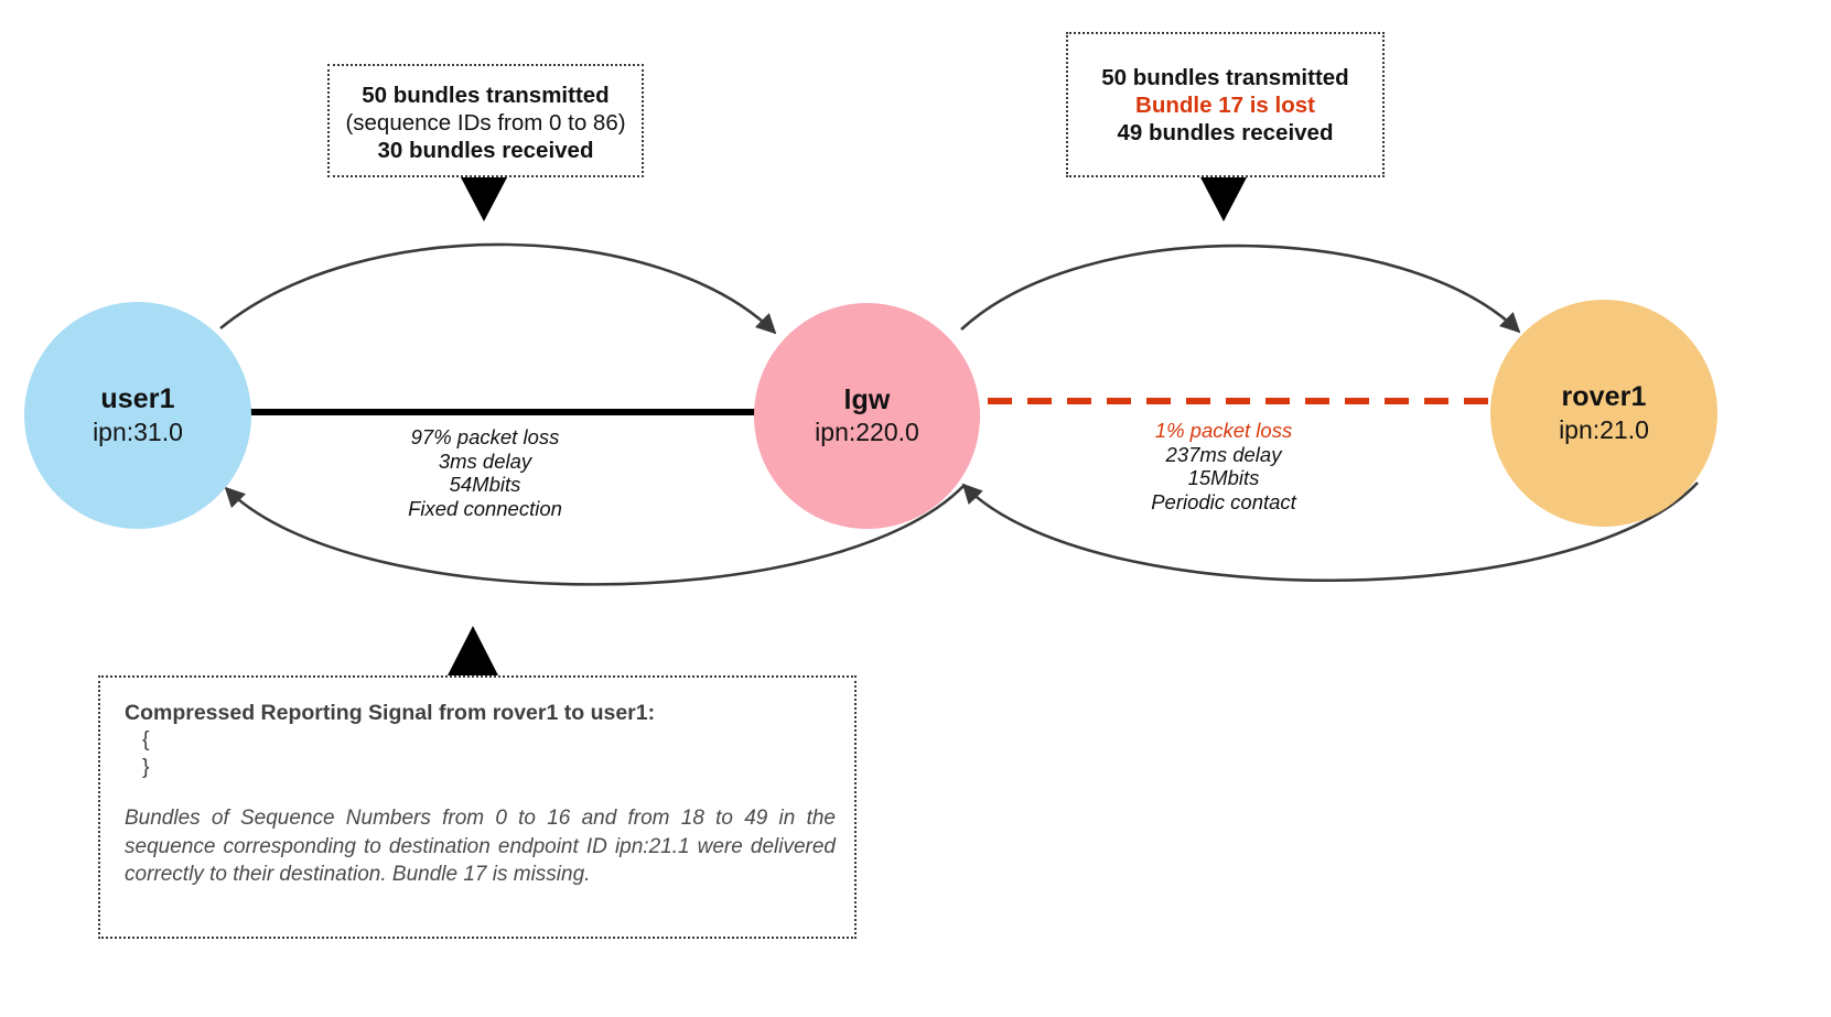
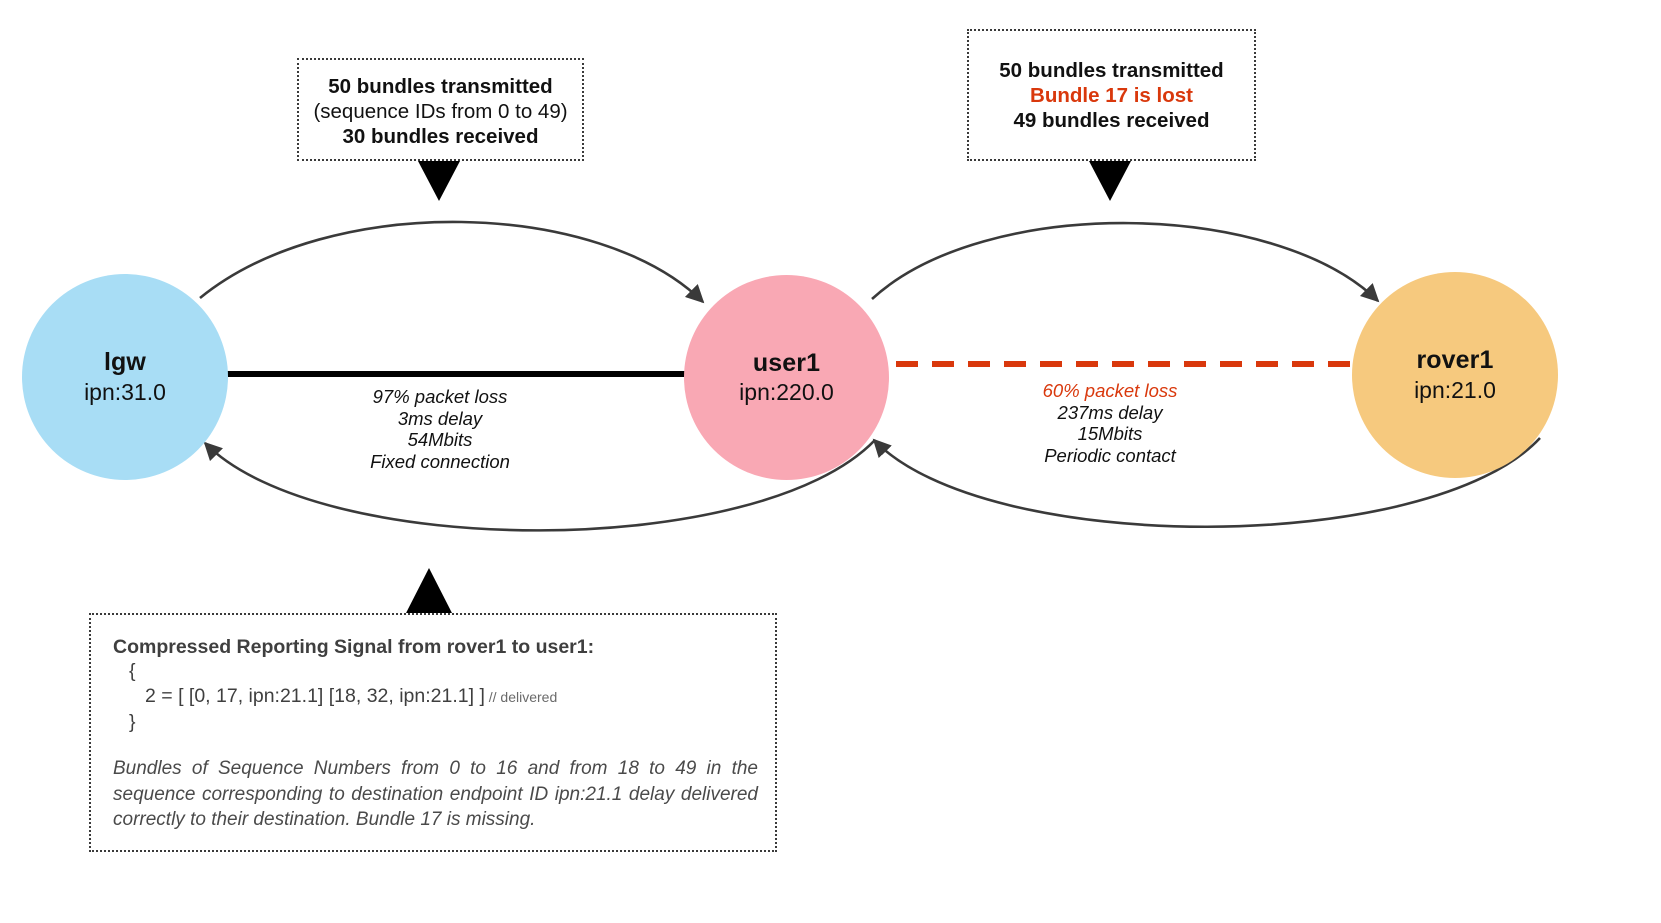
- user1
+ lgw
  ipn:31.0
- lgw
+ user1
  ipn:220.0
  rover1
  ipn:21.0
  50 bundles transmitted
- (sequence IDs from 0 to 86)
+ (sequence IDs from 0 to 49)
  30 bundles received
  50 bundles transmitted
  Bundle 17 is lost
  49 bundles received
  97% packet loss
  3ms delay
  54Mbits
  Fixed connection
- 1% packet loss
+ 60% packet loss
  237ms delay
  15Mbits
  Periodic contact
  Compressed Reporting Signal from rover1 to user1:
  {
+ 2 = [ [0, 17, ipn:21.1] [18, 32, ipn:21.1] ] // delivered
  }
- Bundles of Sequence Numbers from 0 to 16 and from 18 to 49 in the sequence corresponding to destination endpoint ID ipn:21.1 were delivered correctly to their destination. Bundle 17 is missing.
+ Bundles of Sequence Numbers from 0 to 16 and from 18 to 49 in the sequence corresponding to destination endpoint ID ipn:21.1 delay delivered correctly to their destination. Bundle 17 is missing.
